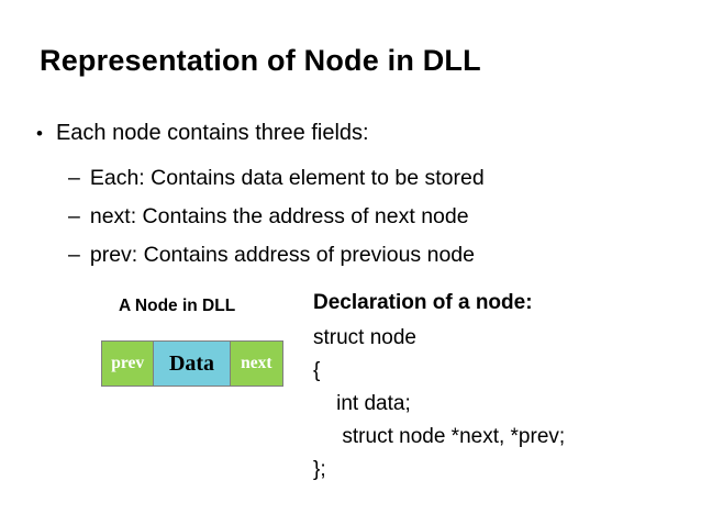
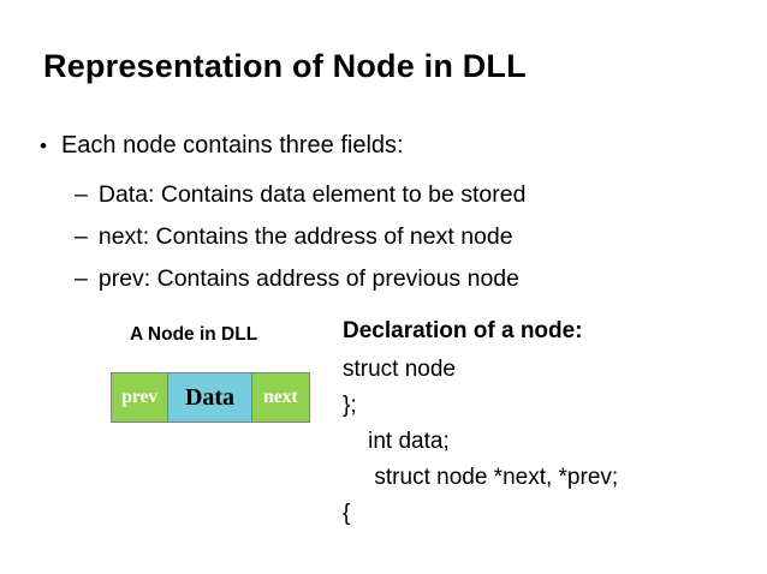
  Representation of Node in DLL
  •
  Each node contains three fields:
  –
- Each: Contains data element to be stored
+ Data: Contains data element to be stored
  –
  next: Contains the address of next node
  –
  prev: Contains address of previous node
  A Node in DLL
  prev
  Data
  next
  Declaration of a node:
  struct node
- {
+ };
  int data;
  struct node *next, *prev;
- };
+ {
